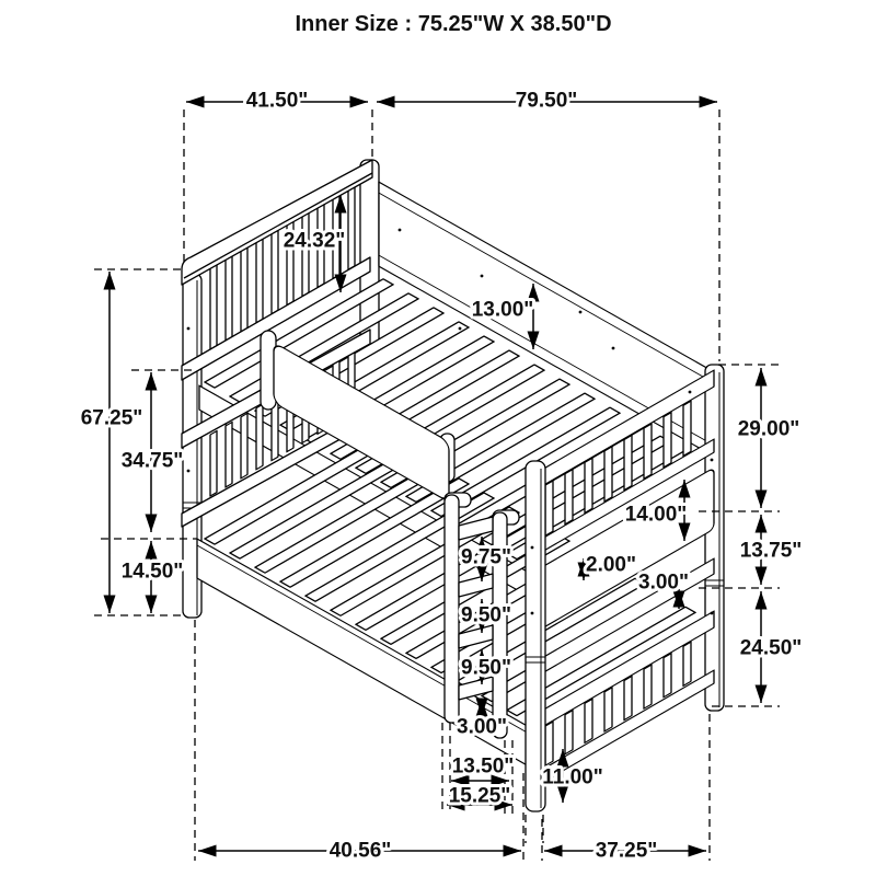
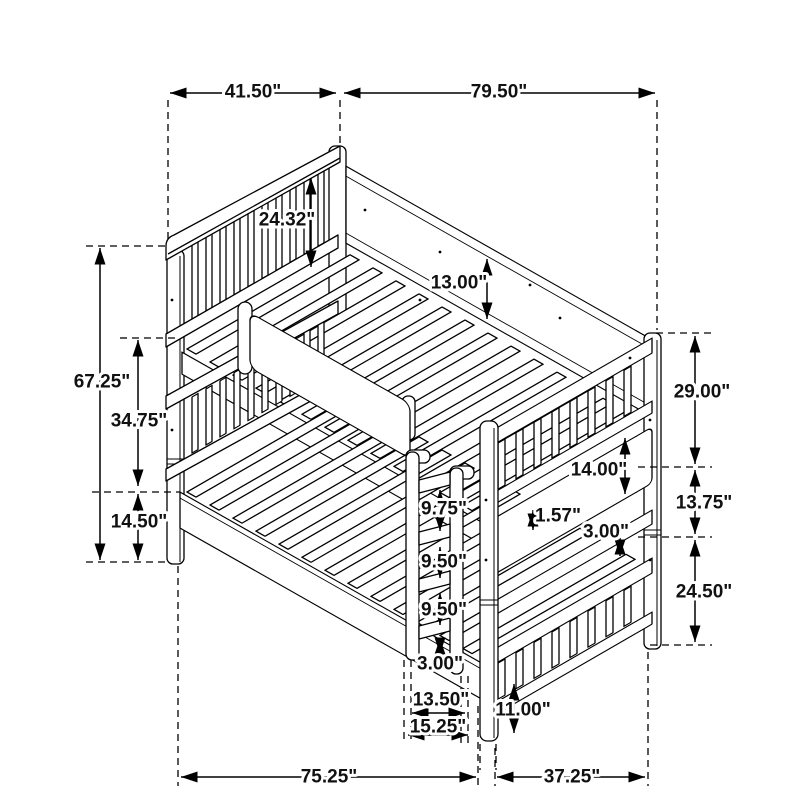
- Inner Size : 75.25"W X 38.50"D
  41.50"
  79.50"
  24.32"
  13.00"
  67.25"
  34.75"
  14.50"
  29.00"
  13.75"
  24.50"
  14.00"
- 2.00"
+ 1.57"
  3.00"
  9.75"
  9.50"
  9.50"
  3.00"
  13.50"
  15.25"
  11.00"
- 40.56"
+ 75.25"
  37.25"
